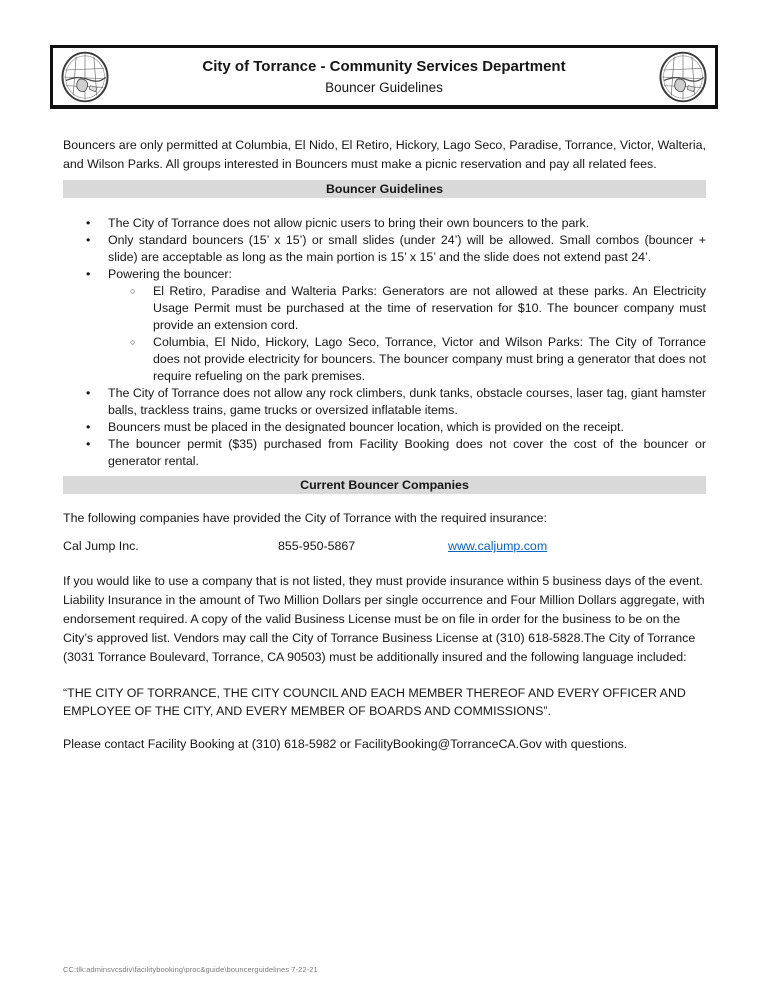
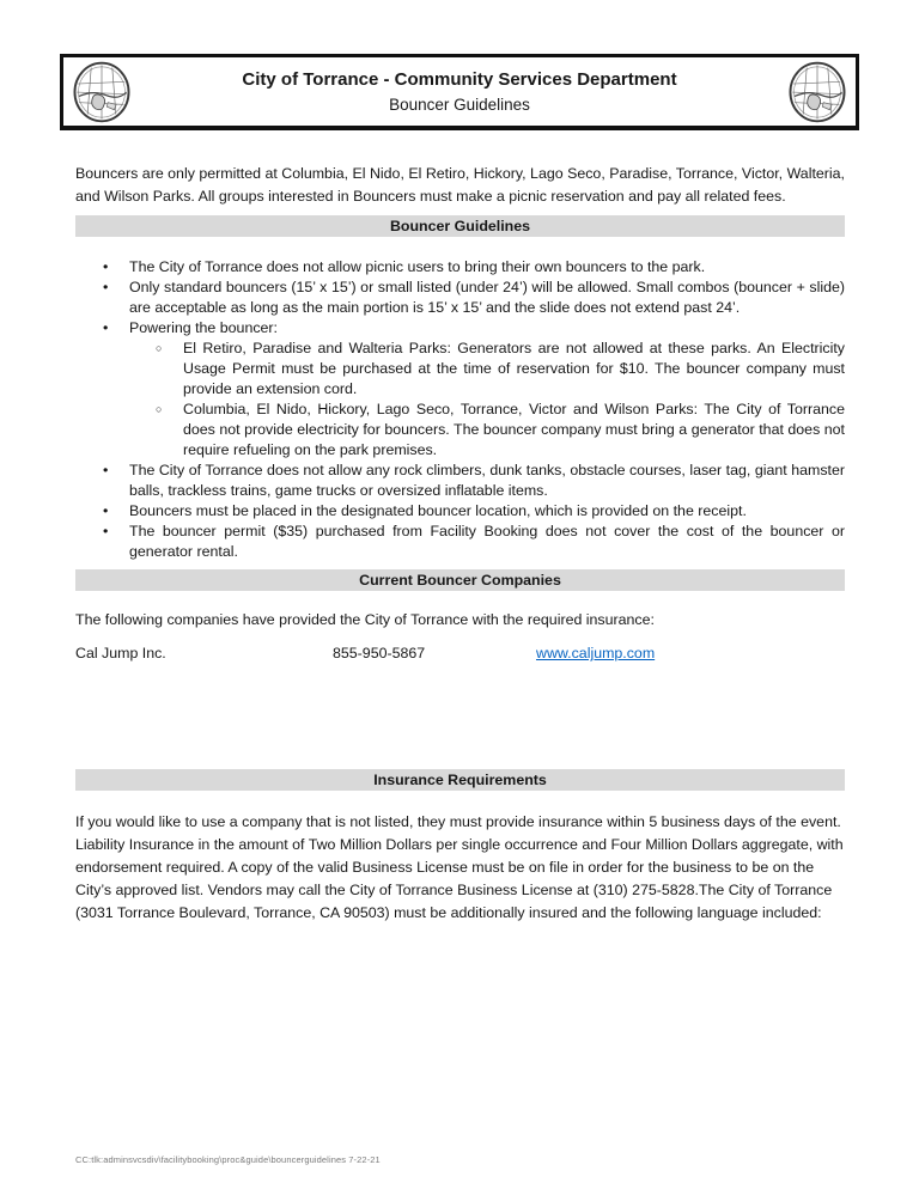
  City of Torrance - Community Services Department
  Bouncer Guidelines
  Bouncers are only permitted at Columbia, El Nido, El Retiro, Hickory, Lago Seco, Paradise, Torrance, Victor, Walteria, and Wilson Parks. All groups interested in Bouncers must make a picnic reservation and pay all related fees.
  Bouncer Guidelines
  •
  The City of Torrance does not allow picnic users to bring their own bouncers to the park.
  •
- Only standard bouncers (15’ x 15’) or small slides (under 24’) will be allowed. Small combos (bouncer + slide) are acceptable as long as the main portion is 15’ x 15’ and the slide does not extend past 24’.
+ Only standard bouncers (15’ x 15’) or small listed (under 24’) will be allowed. Small combos (bouncer + slide) are acceptable as long as the main portion is 15’ x 15’ and the slide does not extend past 24’.
  •
  Powering the bouncer:
  ○
  El Retiro, Paradise and Walteria Parks: Generators are not allowed at these parks. An Electricity Usage Permit must be purchased at the time of reservation for $10. The bouncer company must provide an extension cord.
  ○
  Columbia, El Nido, Hickory, Lago Seco, Torrance, Victor and Wilson Parks: The City of Torrance does not provide electricity for bouncers. The bouncer company must bring a generator that does not require refueling on the park premises.
  •
  The City of Torrance does not allow any rock climbers, dunk tanks, obstacle courses, laser tag, giant hamster balls, trackless trains, game trucks or oversized inflatable items.
  •
  Bouncers must be placed in the designated bouncer location, which is provided on the receipt.
  •
  The bouncer permit ($35) purchased from Facility Booking does not cover the cost of the bouncer or generator rental.
  Current Bouncer Companies
  The following companies have provided the City of Torrance with the required insurance:
  Cal Jump Inc.
  855-950-5867
  www.caljump.com
+ Insurance Requirements
- If you would like to use a company that is not listed, they must provide insurance within 5 business days of the event. Liability Insurance in the amount of Two Million Dollars per single occurrence and Four Million Dollars aggregate, with endorsement required. A copy of the valid Business License must be on file in order for the business to be on the City’s approved list. Vendors may call the City of Torrance Business License at (310) 618-5828.The City of Torrance (3031 Torrance Boulevard, Torrance, CA 90503) must be additionally insured and the following language included:
+ If you would like to use a company that is not listed, they must provide insurance within 5 business days of the event. Liability Insurance in the amount of Two Million Dollars per single occurrence and Four Million Dollars aggregate, with endorsement required. A copy of the valid Business License must be on file in order for the business to be on the City’s approved list. Vendors may call the City of Torrance Business License at (310) 275-5828.The City of Torrance (3031 Torrance Boulevard, Torrance, CA 90503) must be additionally insured and the following language included:
- “THE CITY OF TORRANCE, THE CITY COUNCIL AND EACH MEMBER THEREOF AND EVERY OFFICER AND EMPLOYEE OF THE CITY, AND EVERY MEMBER OF BOARDS AND COMMISSIONS”.
- Please contact Facility Booking at (310) 618-5982 or FacilityBooking@TorranceCA.Gov with questions.
  CC:tlk:adminsvcsdiv\facilitybooking\proc&guide\bouncerguidelines 7-22-21
